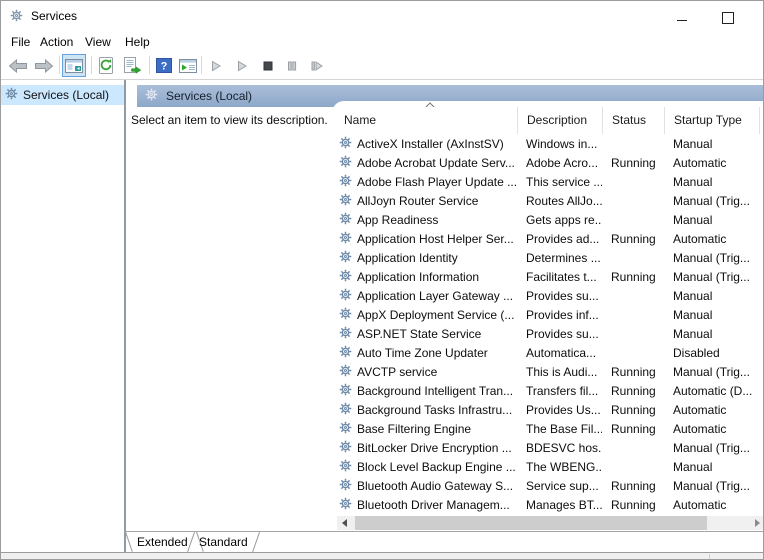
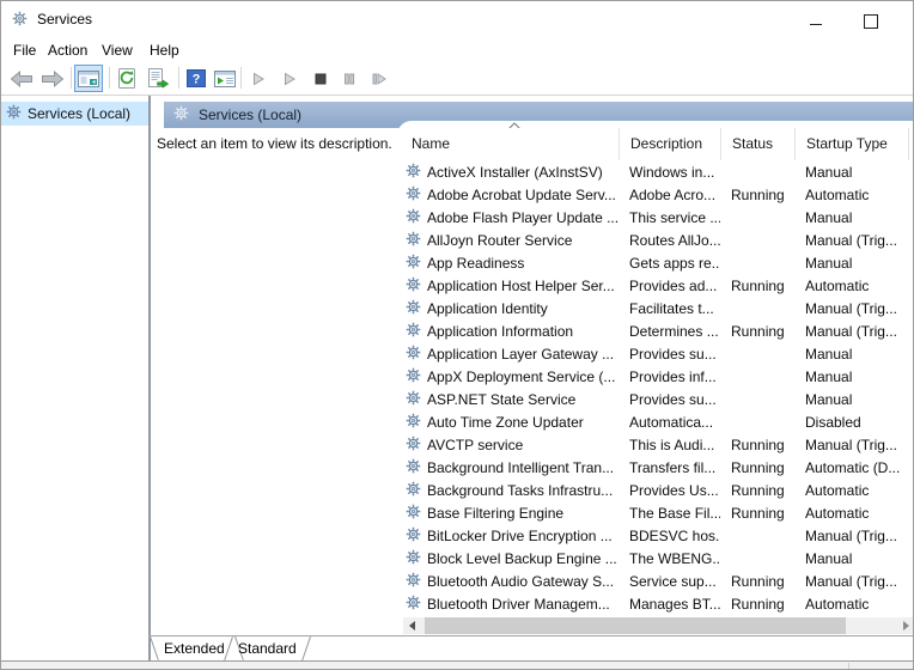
  Services
  File
  Action
  View
  Help
  ?
  Services (Local)
  Services (Local)
  Select an item to view its description.
  Name
  Description
  Status
  Startup Type
  ActiveX Installer (AxInstSV)
  Windows in...
  Manual
  Adobe Acrobat Update Serv...
  Adobe Acro...
  Running
  Automatic
  Adobe Flash Player Update ...
  This service ...
  Manual
  AllJoyn Router Service
  Routes AllJo...
  Manual (Trig...
  App Readiness
  Gets apps re..
  Manual
  Application Host Helper Ser...
  Provides ad...
  Running
  Automatic
  Application Identity
- Determines ...
+ Facilitates t...
  Manual (Trig...
  Application Information
- Facilitates t...
+ Determines ...
  Running
  Manual (Trig...
  Application Layer Gateway ...
  Provides su...
  Manual
  AppX Deployment Service (...
  Provides inf...
  Manual
  ASP.NET State Service
  Provides su...
  Manual
  Auto Time Zone Updater
  Automatica...
  Disabled
  AVCTP service
  This is Audi...
  Running
  Manual (Trig...
  Background Intelligent Tran...
  Transfers fil...
  Running
  Automatic (D...
  Background Tasks Infrastru...
  Provides Us...
  Running
  Automatic
  Base Filtering Engine
  The Base Fil...
  Running
  Automatic
  BitLocker Drive Encryption ...
  BDESVC hos.
  Manual (Trig...
  Block Level Backup Engine ...
  The WBENG..
  Manual
  Bluetooth Audio Gateway S...
  Service sup...
  Running
  Manual (Trig...
  Bluetooth Driver Managem...
  Manages BT...
  Running
  Automatic
  Extended
  Standard
